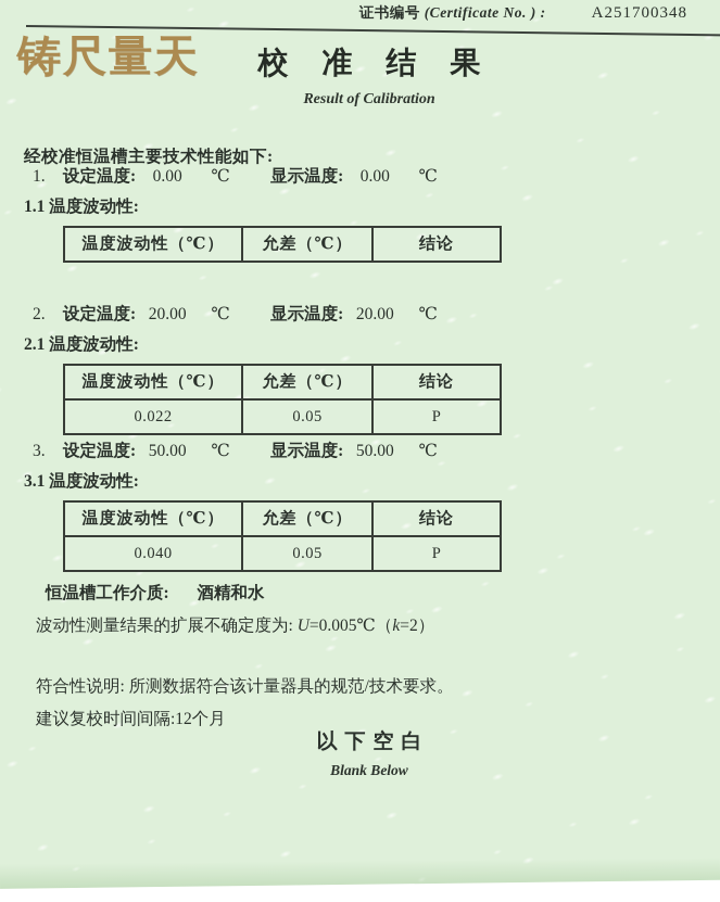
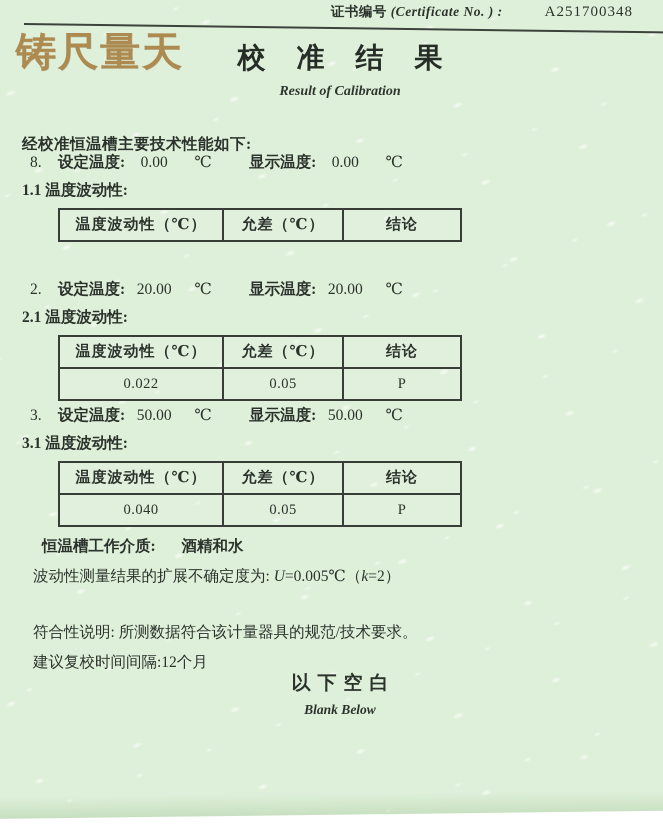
  证书编号 (Certificate No. ) :
  A251700348
  铸尺量天
  校 准 结 果
  Result of Calibration
  经校准恒温槽主要技术性能如下:
- 1.
+ 8.
  设定温度:
  0.00
  ℃
  显示温度:
  0.00
  ℃
  1.1 温度波动性:
  温度波动性（℃）	允差（℃）	结论
  2.
  设定温度:
  20.00
  ℃
  显示温度:
  20.00
  ℃
  2.1 温度波动性:
  温度波动性（℃）	允差（℃）	结论
  0.022	0.05	P
  3.
  设定温度:
  50.00
  ℃
  显示温度:
  50.00
  ℃
  3.1 温度波动性:
  温度波动性（℃）	允差（℃）	结论
  0.040	0.05	P
  恒温槽工作介质: 酒精和水
  波动性测量结果的扩展不确定度为: U=0.005℃（k=2）
  符合性说明: 所测数据符合该计量器具的规范/技术要求。
  建议复校时间间隔:12个月
  以下空白
  Blank Below
